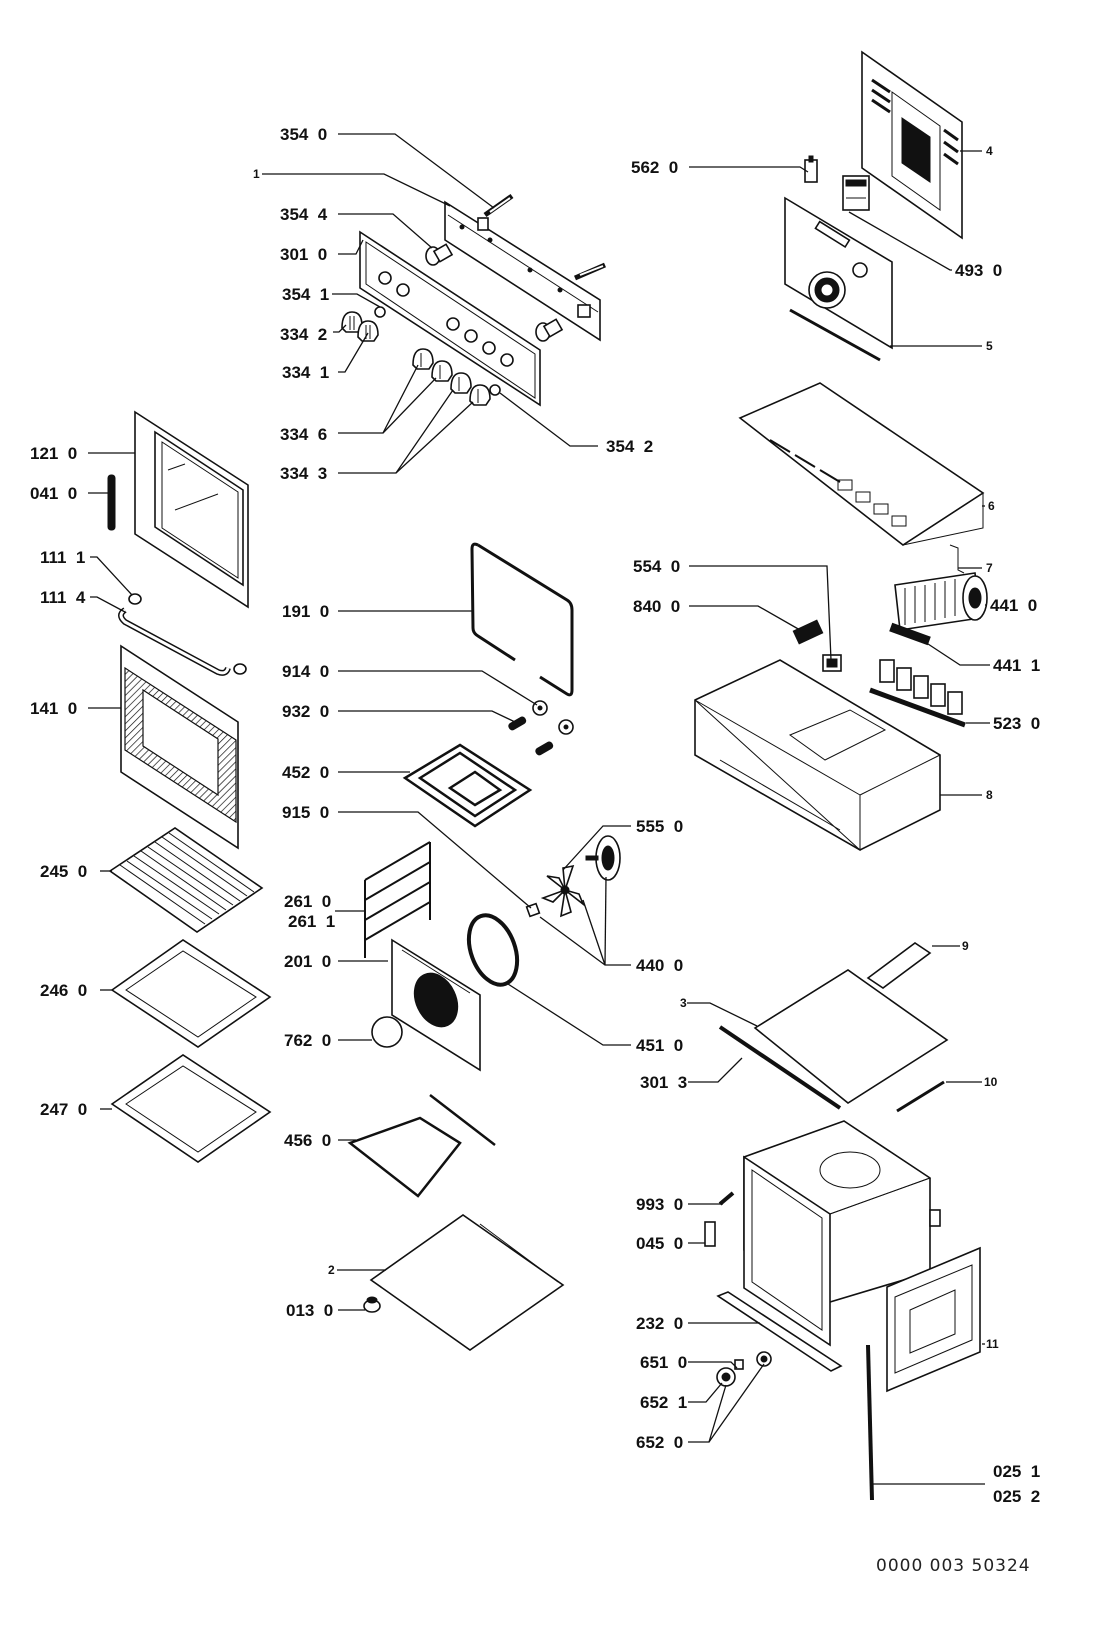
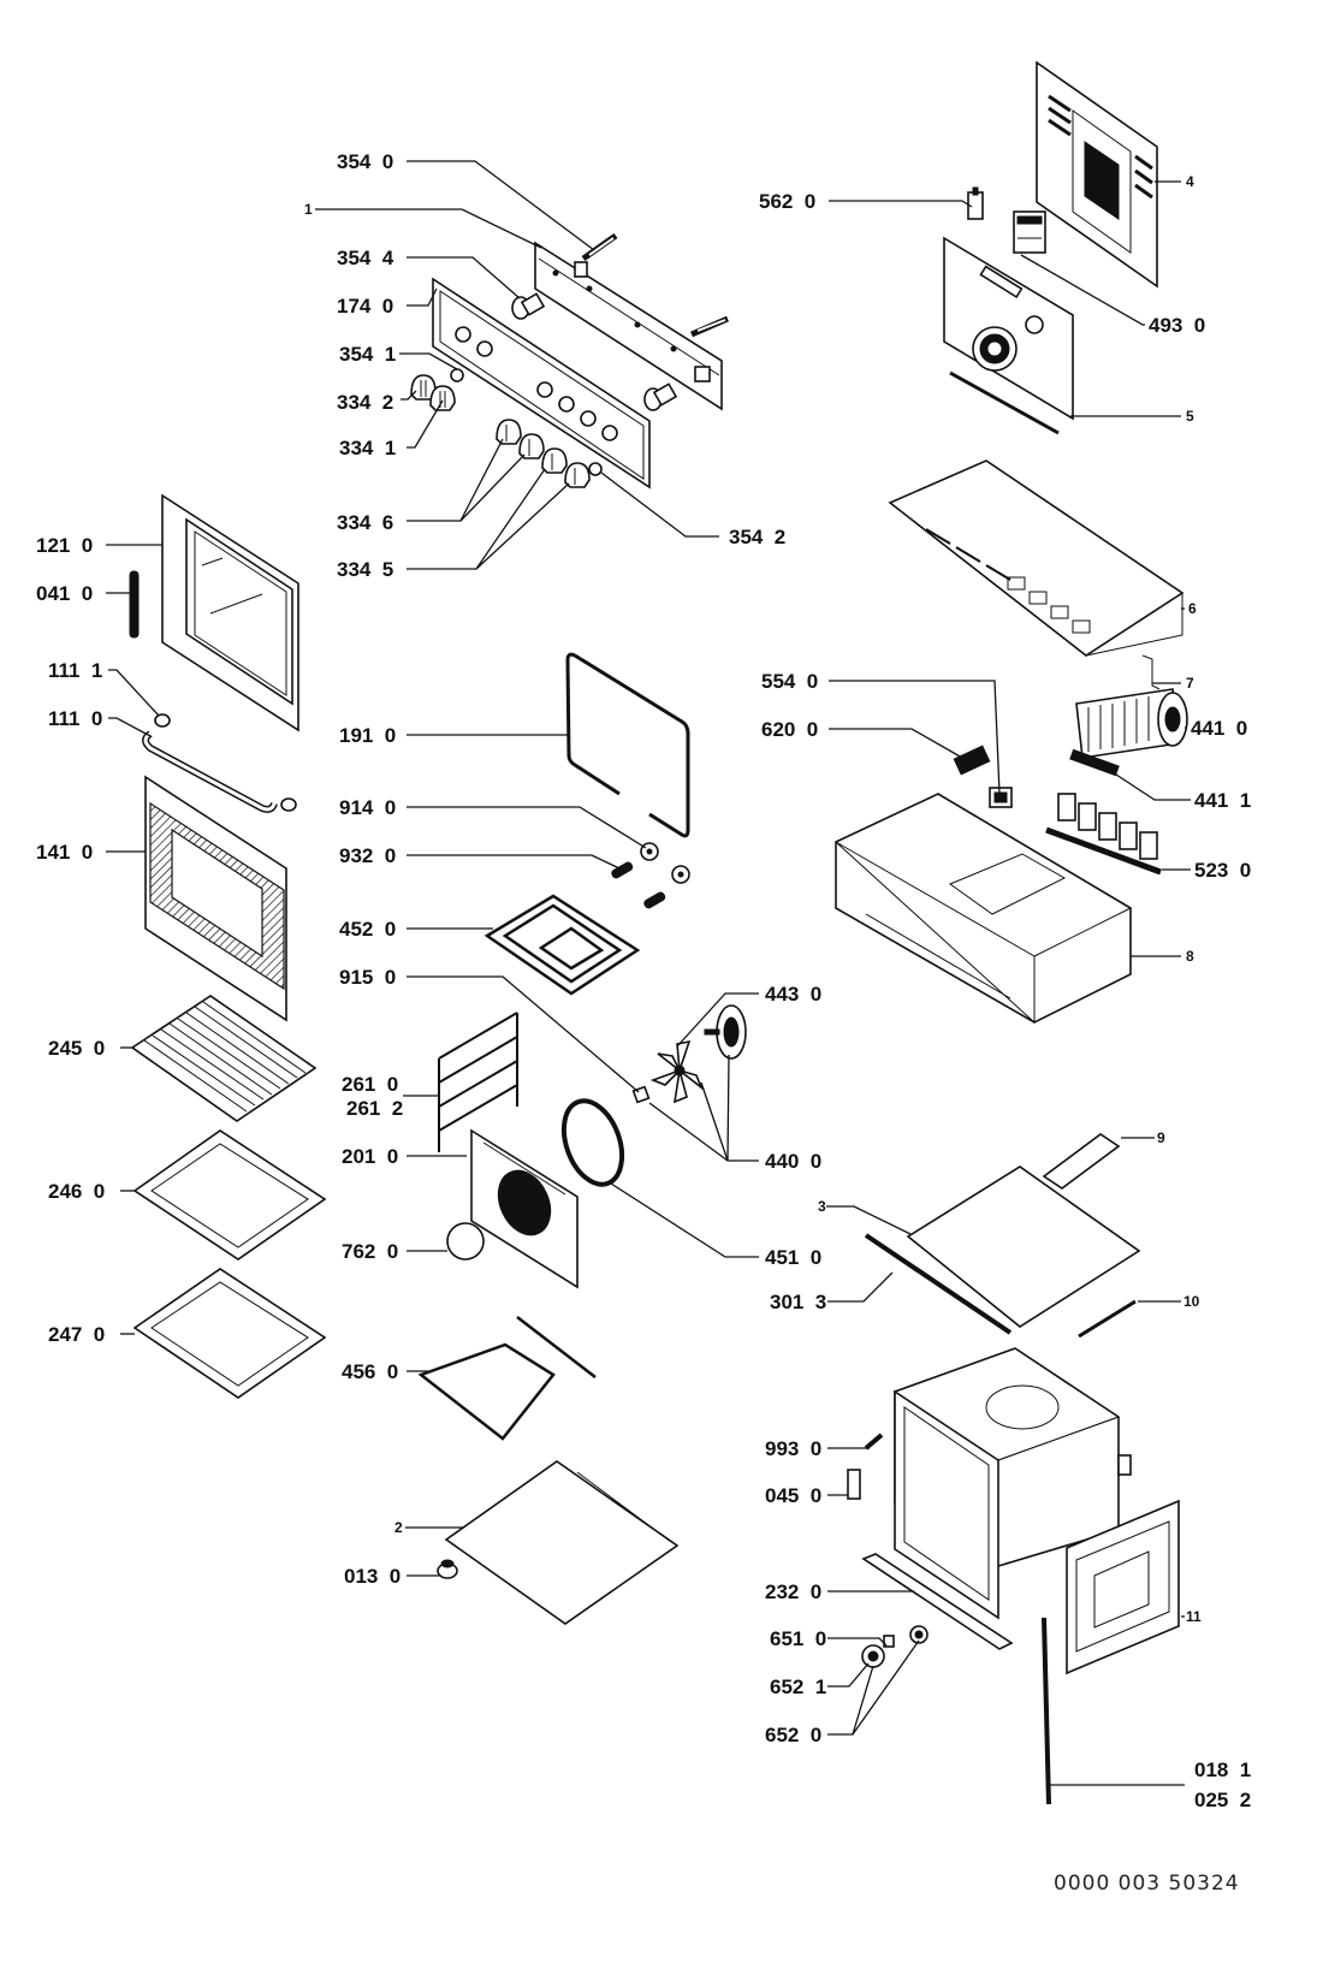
  354 0
  1
  354 4
- 301 0
+ 174 0
  354 1
  334 2
  334 1
  334 6
- 334 3
+ 334 5
  354 2
  562 0
  4
  493 0
  5
  6
  7
  554 0
- 840 0
+ 620 0
  441 0
  441 1
  523 0
  8
  121 0
  041 0
  111 1
- 111 4
+ 111 0
  141 0
  191 0
  914 0
  932 0
  452 0
  915 0
- 555 0
+ 443 0
  245 0
  261 0
- 261 1
+ 261 2
  440 0
  201 0
  246 0
  9
  3
  762 0
  451 0
  301 3
  10
  247 0
  456 0
  993 0
  045 0
  2
  013 0
  232 0
  11
  651 0
  652 1
  652 0
- 025 1
+ 018 1
  025 2
  0000 003 50324
